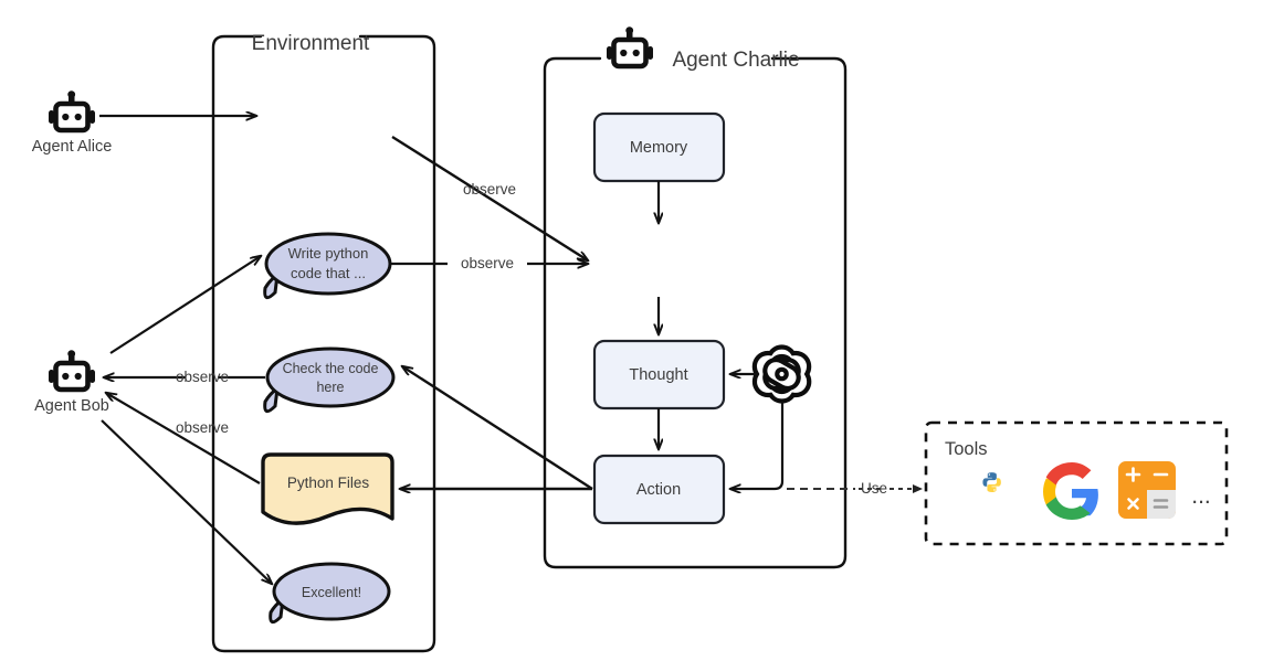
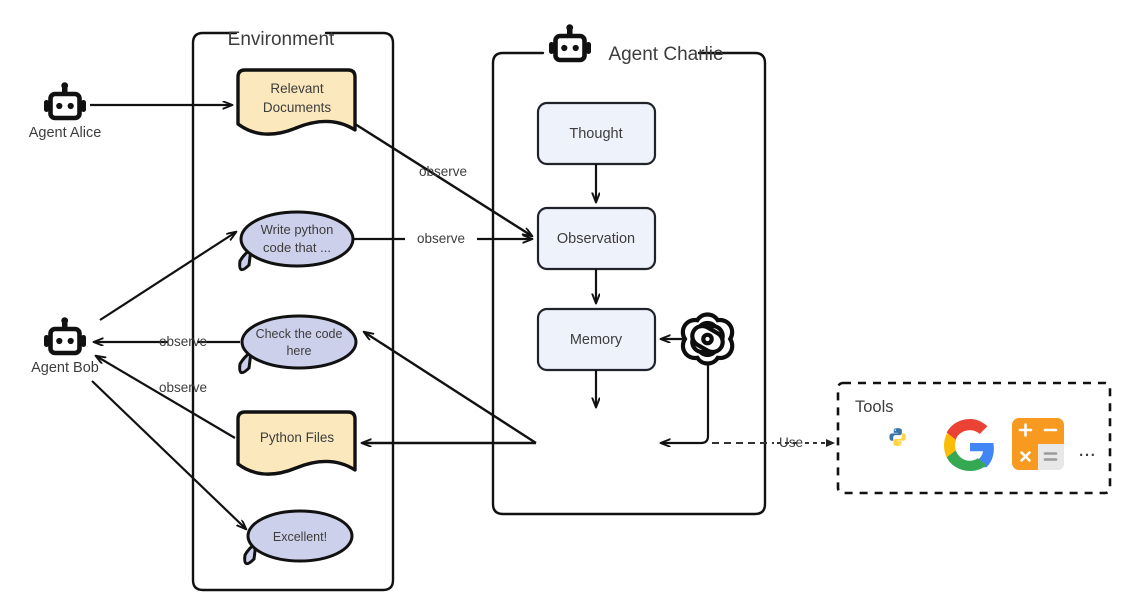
  Environment
  Agent Charlie
  Agent Alice
  Agent Bob
+ Relevant
+ Documents
  Write python
  code that ...
  Check the code
  here
  Python Files
  Excellent!
- Memory
+ Thought
+ Observation
- Thought
+ Memory
- Action
  observe
  observe
  observe
  observe
  Use
  Tools
  ...
